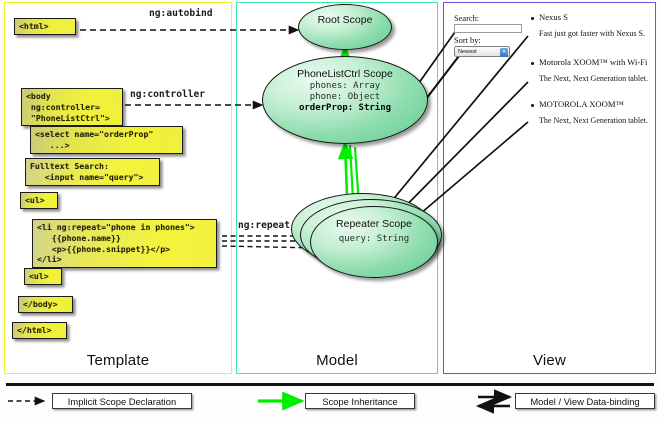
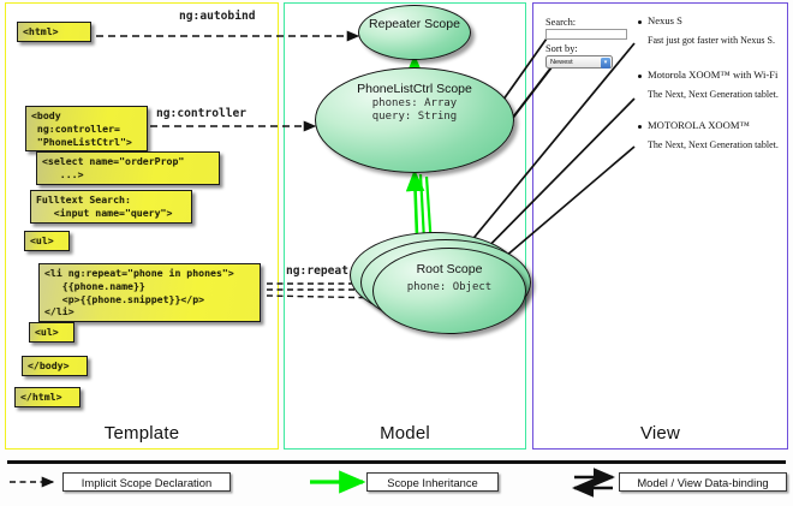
  Template
  Model
  View
  ng:autobind
  ng:controller
  ng:repeat
  <html>
  <body
  ng:controller=
  "PhoneListCtrl">
  <select name="orderProp"
  ...>
  Fulltext Search:
  <input name="query">
  <ul>
  <li ng:repeat="phone in phones">
  {{phone.name}}
  <p>{{phone.snippet}}</p>
  </li>
  <ul>
  </body>
  </html>
- Root Scope
+ Repeater Scope
  PhoneListCtrl Scope
  phones: Array
- phone: Object
+ query: String
- orderProp: String
- Repeater Scope
+ Root Scope
- query: String
+ phone: Object
  Search:
  Sort by:
  Nexus S
  Fast just got faster with Nexus S.
  Motorola XOOM™ with Wi-Fi
  The Next, Next Generation tablet.
  MOTOROLA XOOM™
  The Next, Next Generation tablet.
  Implicit Scope Declaration
  Scope Inheritance
  Model / View Data-binding
